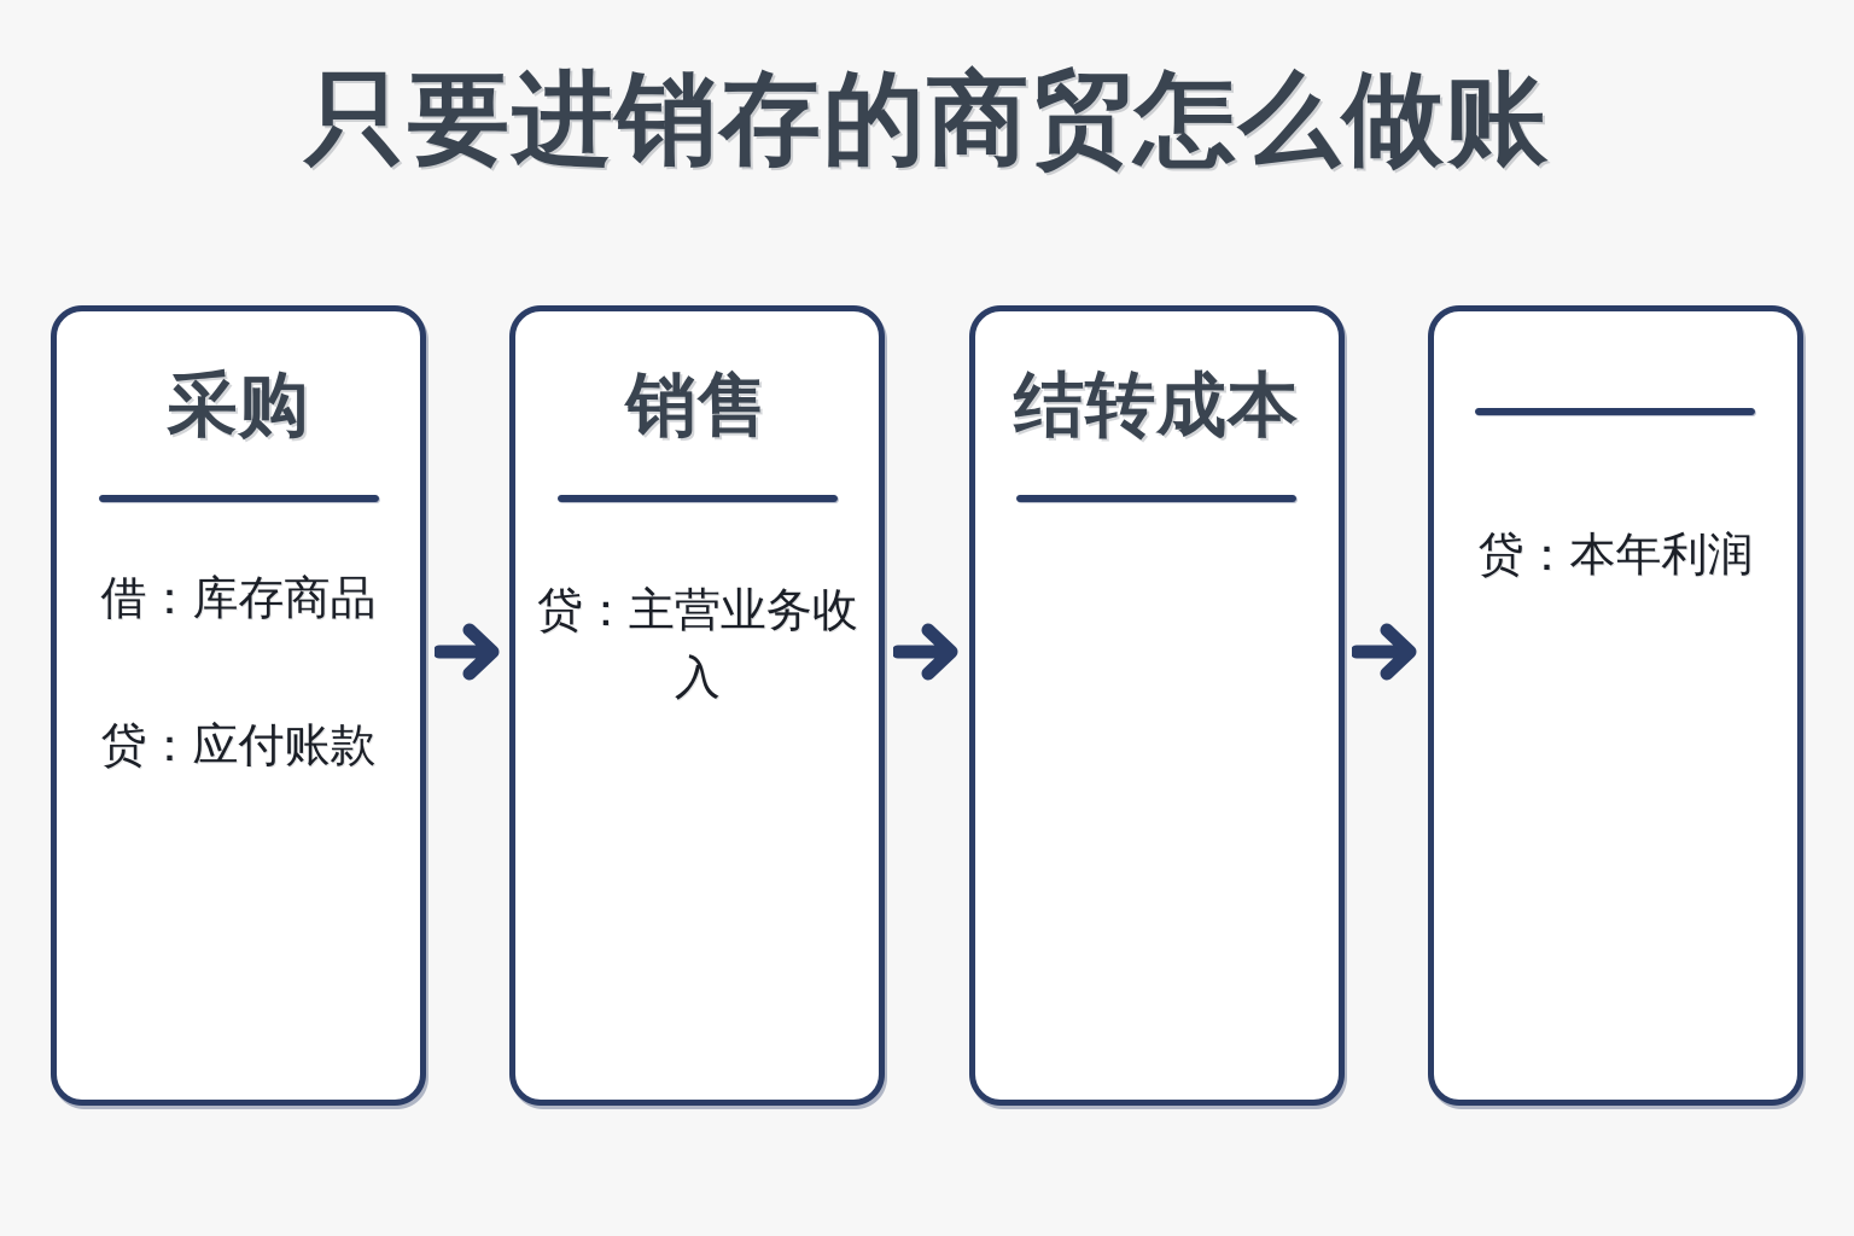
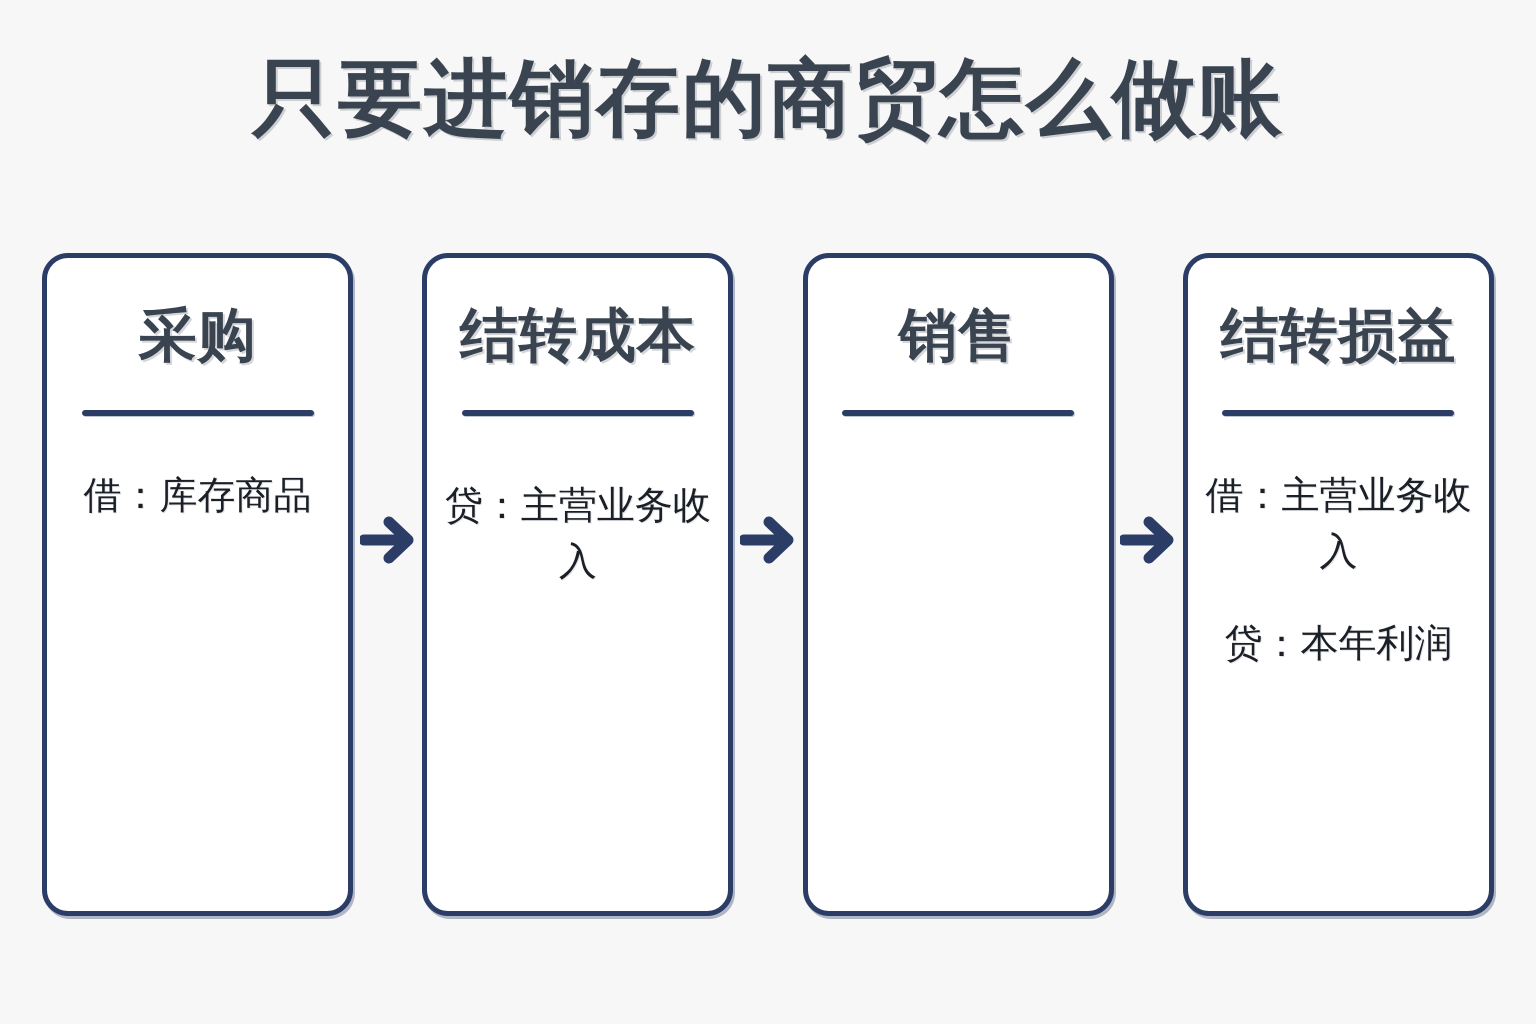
  只要进销存的商贸怎么做账
  采购
  借：库存商品
- 贷：应付账款
- 销售
+ 结转成本
  贷：主营业务收入
- 结转成本
+ 销售
+ 结转损益
+ 借：主营业务收入
  贷：本年利润
